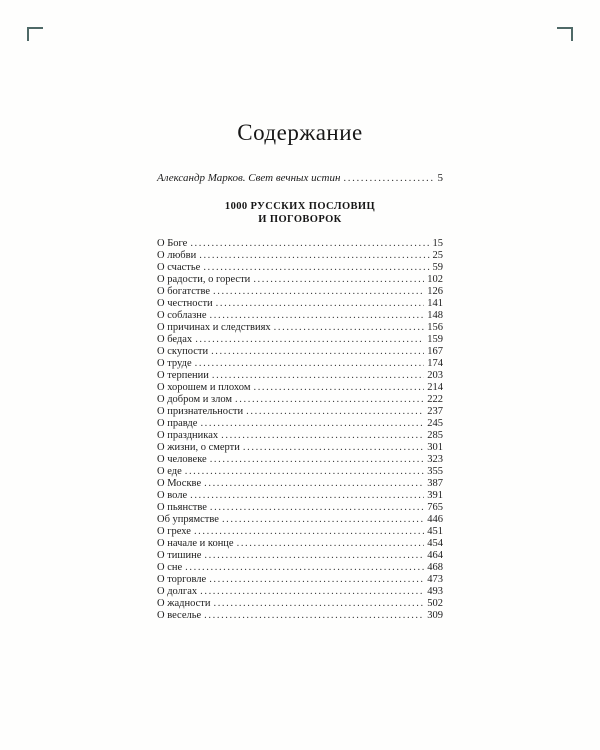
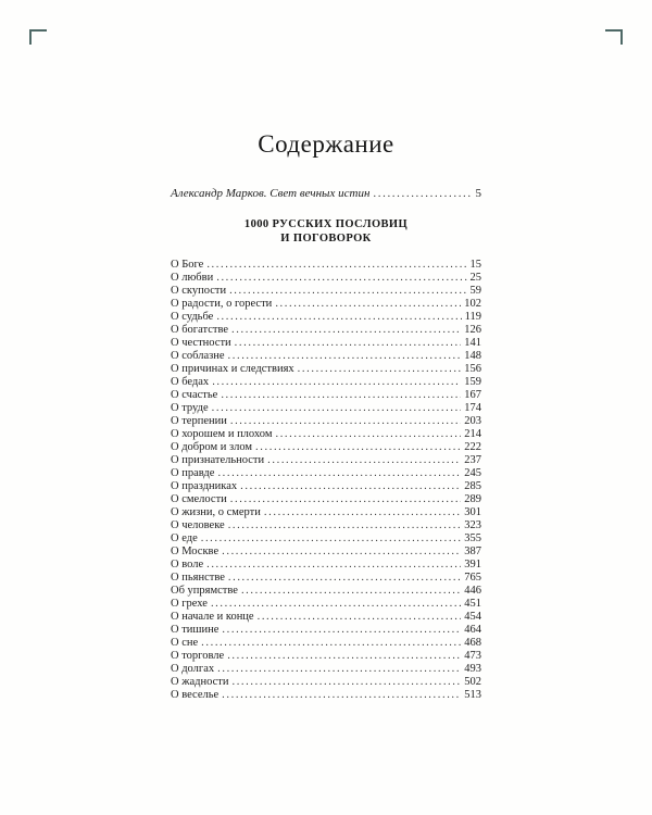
  Содержание
  Александр Марков. Свет вечных истин
  5
  1000 РУССКИХ ПОСЛОВИЦ
  И ПОГОВОРОК
  О Боге
  15
  О любви
  25
- О счастье
+ О скупости
  59
  О радости, о горести
  102
+ О судьбе
+ 119
  О богатстве
  126
  О честности
  141
  О соблазне
  148
  О причинах и следствиях
  156
  О бедах
  159
- О скупости
+ О счастье
  167
  О труде
  174
  О терпении
  203
  О хорошем и плохом
  214
  О добром и злом
  222
  О признательности
  237
  О правде
  245
  О праздниках
  285
+ О смелости
+ 289
  О жизни, о смерти
  301
  О человеке
  323
  О еде
  355
  О Москве
  387
  О воле
  391
  О пьянстве
  765
  Об упрямстве
  446
  О грехе
  451
  О начале и конце
  454
  О тишине
  464
  О сне
  468
  О торговле
  473
  О долгах
  493
  О жадности
  502
  О веселье
- 309
+ 513
